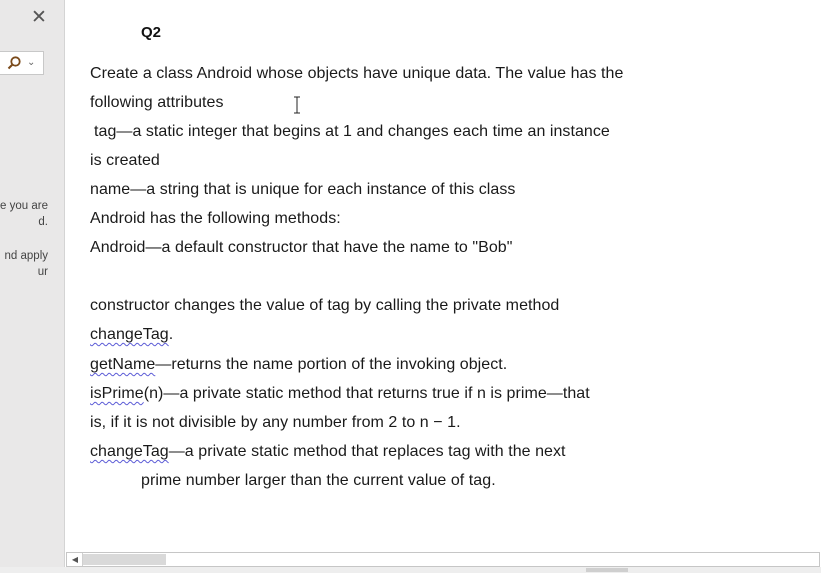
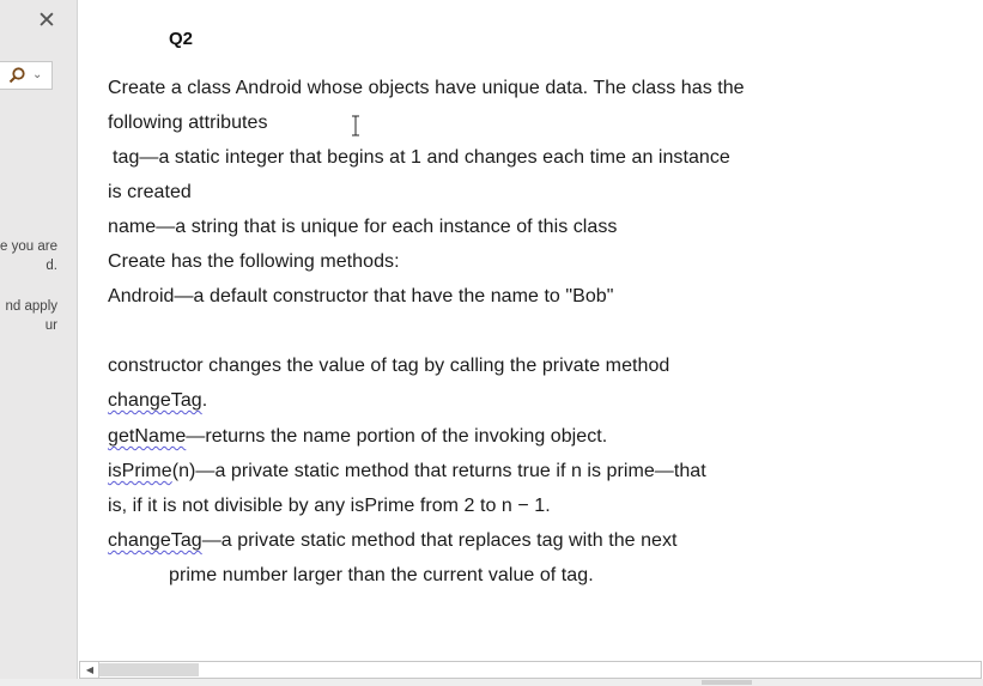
  ✕
  ⌄
  e you are
  d.
  nd apply
  ur
  Q2
- Create a class Android whose objects have unique data. The value has the
+ Create a class Android whose objects have unique data. The class has the
  following attributes
  tag—a static integer that begins at 1 and changes each time an instance
  is created
  name—a string that is unique for each instance of this class
- Android has the following methods:
+ Create has the following methods:
  Android—a default constructor that have the name to "Bob"
  constructor changes the value of tag by calling the private method
  changeTag.
  getName—returns the name portion of the invoking object.
  isPrime(n)—a private static method that returns true if n is prime—that
- is, if it is not divisible by any number from 2 to n − 1.
+ is, if it is not divisible by any isPrime from 2 to n − 1.
  changeTag—a private static method that replaces tag with the next
  prime number larger than the current value of tag.
  ◀
